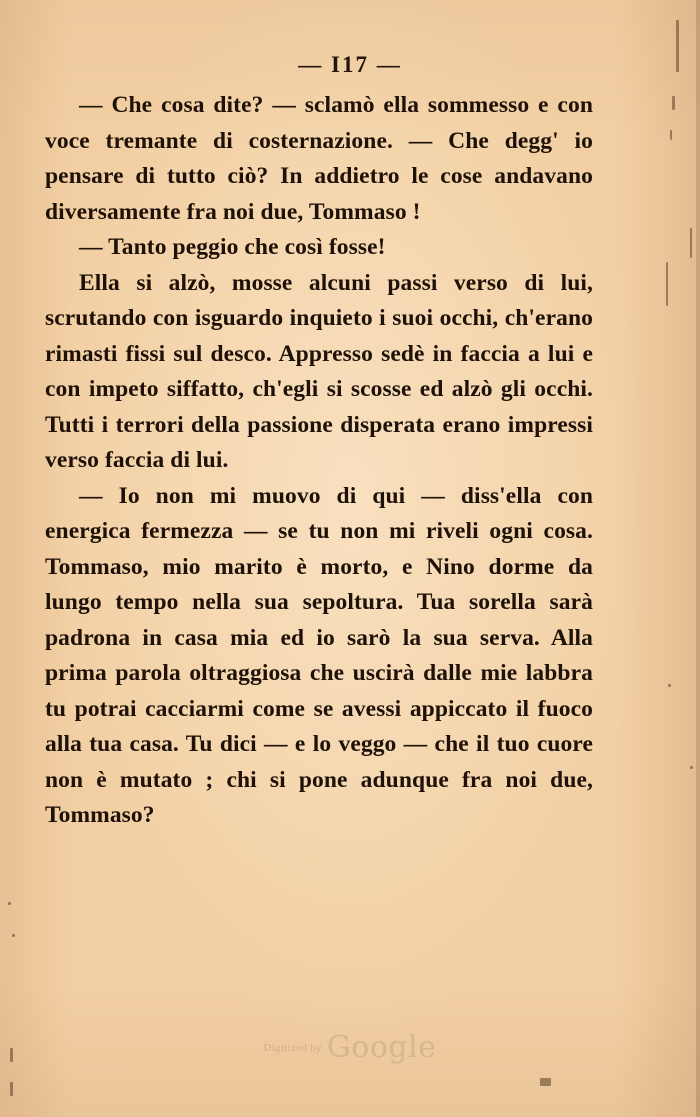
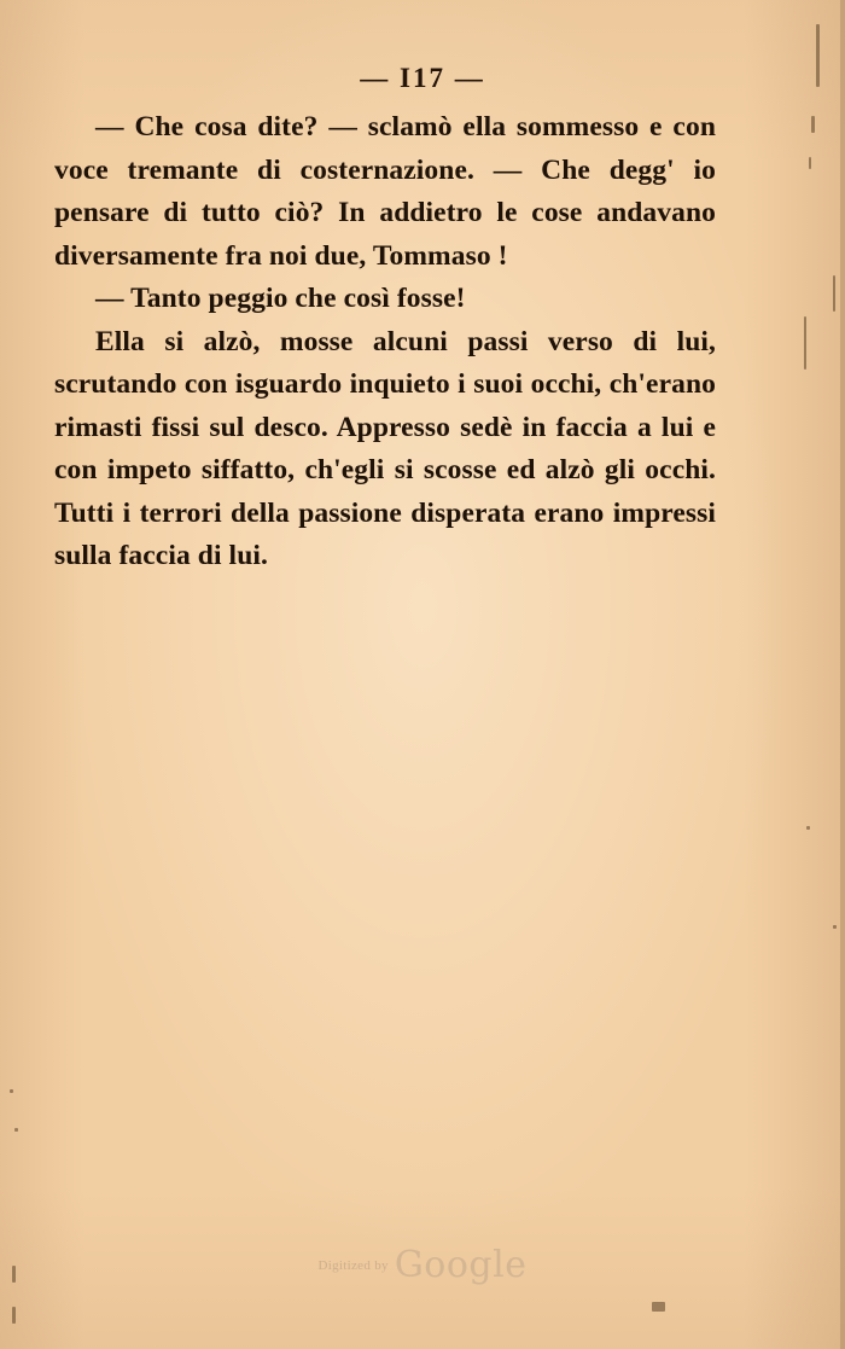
  — I17 —
  — Che cosa dite? — sclamò ella sommesso e con voce tremante di costernazione. — Che degg' io pensare di tutto ciò? In addietro le cose andavano diversamente fra noi due, Tommaso !
  — Tanto peggio che così fosse!
- Ella si alzò, mosse alcuni passi verso di lui, scrutando con isguardo inquieto i suoi occhi, ch'erano rimasti fissi sul desco. Appresso sedè in faccia a lui e con impeto siffatto, ch'egli si scosse ed alzò gli occhi. Tutti i terrori della passione disperata erano impressi verso faccia di lui.
+ Ella si alzò, mosse alcuni passi verso di lui, scrutando con isguardo inquieto i suoi occhi, ch'erano rimasti fissi sul desco. Appresso sedè in faccia a lui e con impeto siffatto, ch'egli si scosse ed alzò gli occhi. Tutti i terrori della passione disperata erano impressi sulla faccia di lui.
- — Io non mi muovo di qui — diss'ella con energica fermezza — se tu non mi riveli ogni cosa. Tommaso, mio marito è morto, e Nino dorme da lungo tempo nella sua sepoltura. Tua sorella sarà padrona in casa mia ed io sarò la sua serva. Alla prima parola oltraggiosa che uscirà dalle mie labbra tu potrai cacciarmi come se avessi appiccato il fuoco alla tua casa. Tu dici — e lo veggo — che il tuo cuore non è mutato ; chi si pone adunque fra noi due, Tommaso?
  Digitized by Google
